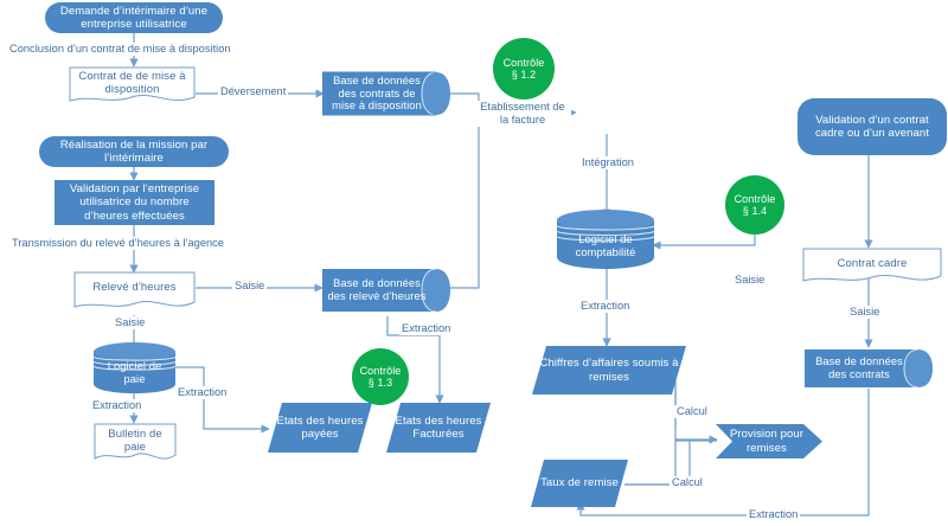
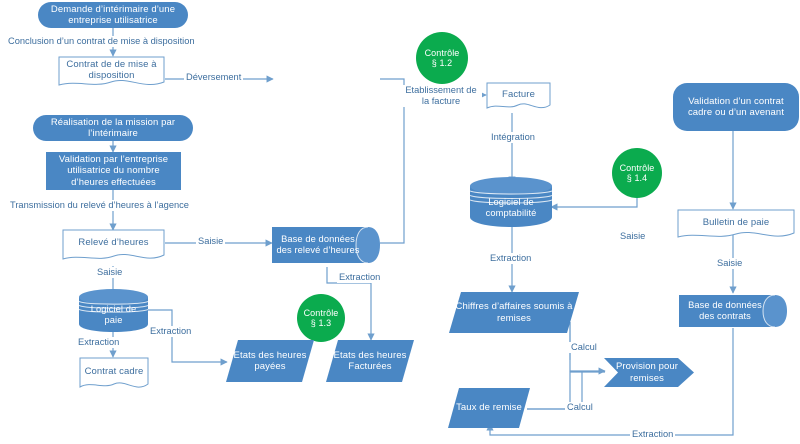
  Demande d’intérimaire d’une entreprise utilisatrice
  Conclusion d’un contrat de mise à disposition
  Contrat de de mise à disposition
  Déversement
- Base de données des contrats de mise à disposition
  Contrôle
  § 1.2
  Etablissement de la facture
+ Facture
  Intégration
  Réalisation de la mission par l’intérimaire
  Validation par l’entreprise utilisatrice du nombre d’heures effectuées
  Transmission du relevé d’heures à l’agence
  Relevé d’heures
  Saisie
  Saisie
  Base de données des relevé d’heures
  Extraction
  Logiciel de paie
  Extraction
  Extraction
- Bulletin de paie
+ Contrat cadre
  Contrôle
  § 1.3
  Etats des heures payées
  Etats des heures Facturées
  Logiciel de comptabilité
  Contrôle
  § 1.4
  Saisie
  Extraction
  Chiffres d’affaires soumis à remises
  Calcul
  Calcul
  Extraction
  Taux de remise
  Provision pour remises
  Validation d’un contrat cadre ou d’un avenant
- Contrat cadre
+ Bulletin de paie
  Saisie
  Base de données des contrats
